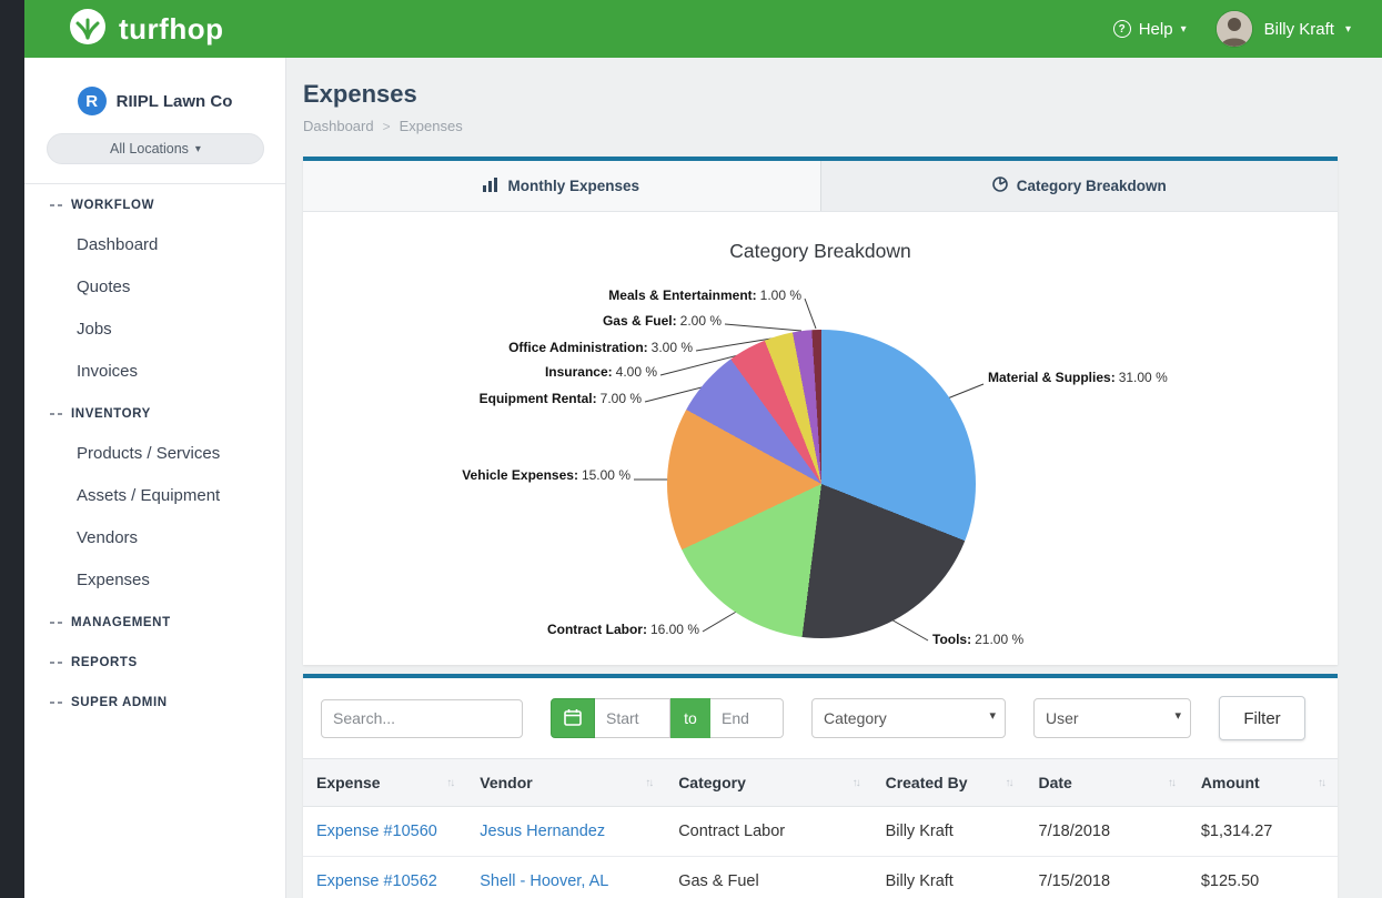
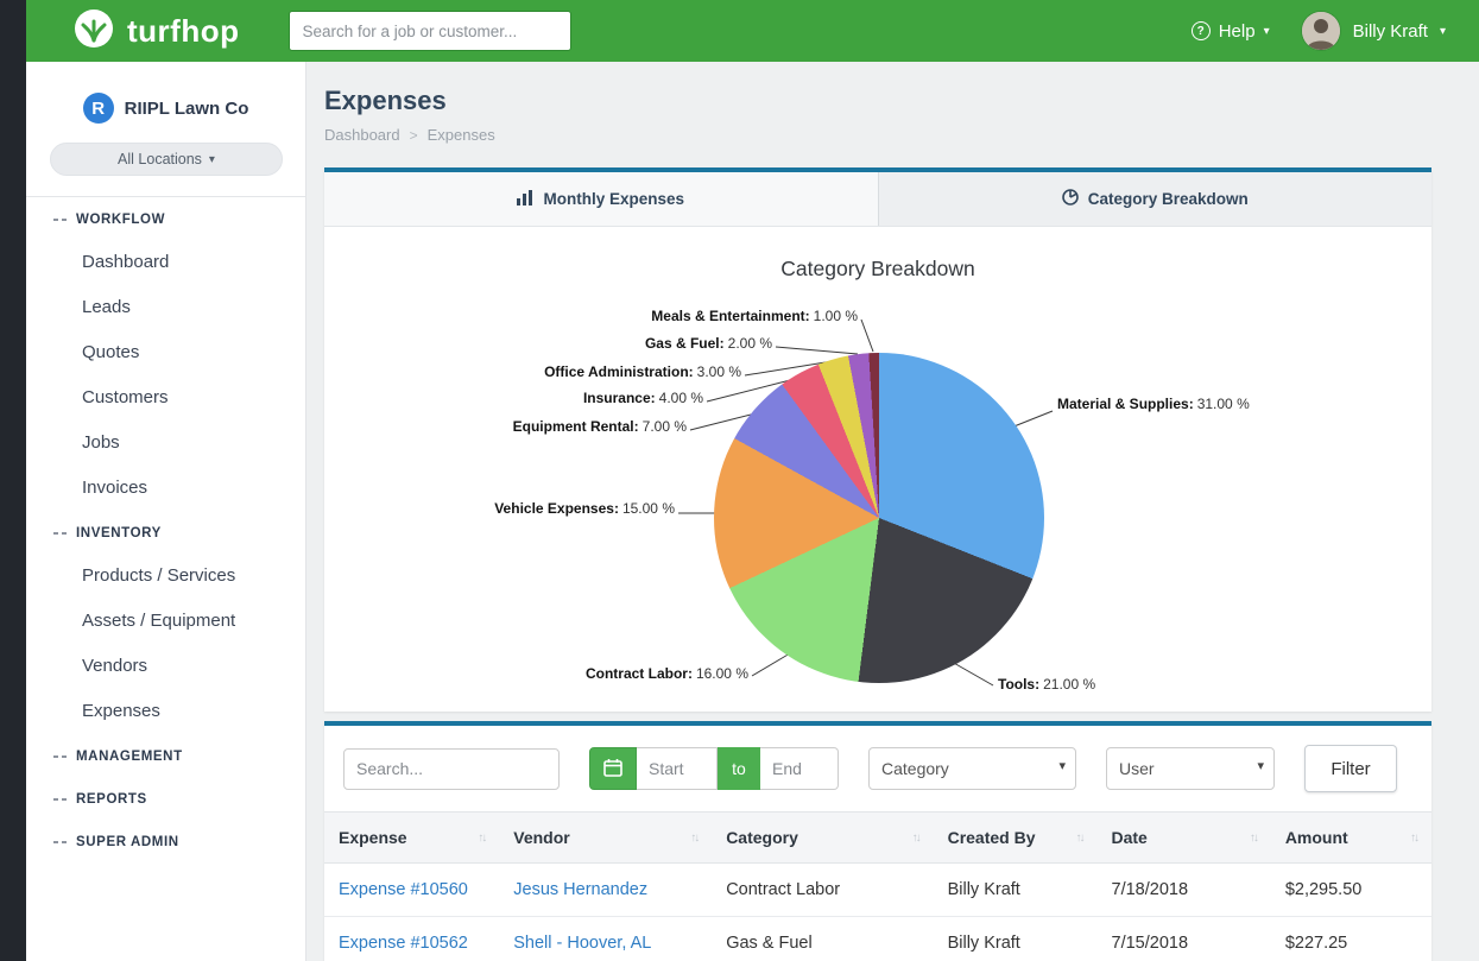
  turfhop
+ Search for a job or customer...
  ?
  Help
  ▾
  Billy Kraft
  ▾
  R
  RIIPL Lawn Co
  All Locations
  ▾
  WORKFLOW
  Dashboard
+ Leads
  Quotes
+ Customers
  Jobs
  Invoices
  INVENTORY
  Products / Services
  Assets / Equipment
  Vendors
  Expenses
  MANAGEMENT
  REPORTS
  SUPER ADMIN
  Expenses
  Dashboard
  >
  Expenses
  Monthly Expenses
  Category Breakdown
  Category Breakdown
  Meals & Entertainment: 1.00 %
  Gas & Fuel: 2.00 %
  Office Administration: 3.00 %
  Insurance: 4.00 %
  Equipment Rental: 7.00 %
  Vehicle Expenses: 15.00 %
  Contract Labor: 16.00 %
  Tools: 21.00 %
  Material & Supplies: 31.00 %
  Search...
  Start
  to
  End
  Category
  User
  Filter
  Expense ↑↓	Vendor ↑↓	Category ↑↓	Created By ↑↓	Date ↑↓	Amount ↑↓
- Expense #10560	Jesus Hernandez	Contract Labor	Billy Kraft	7/18/2018	$1,314.27
+ Expense #10560	Jesus Hernandez	Contract Labor	Billy Kraft	7/18/2018	$2,295.50
- Expense #10562	Shell - Hoover, AL	Gas & Fuel	Billy Kraft	7/15/2018	$125.50
+ Expense #10562	Shell - Hoover, AL	Gas & Fuel	Billy Kraft	7/15/2018	$227.25
